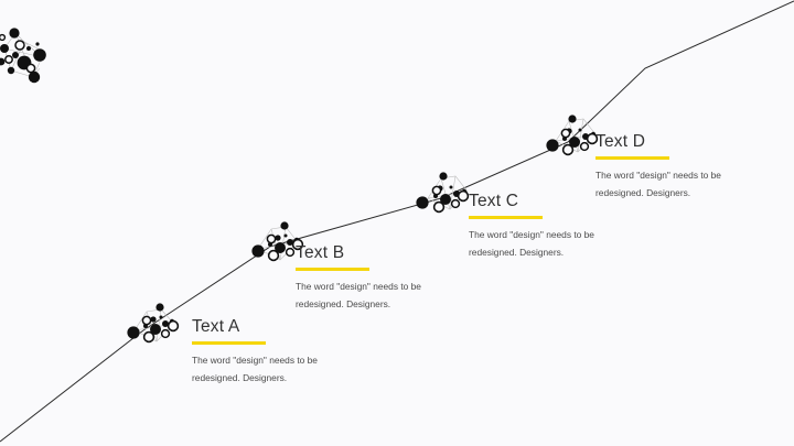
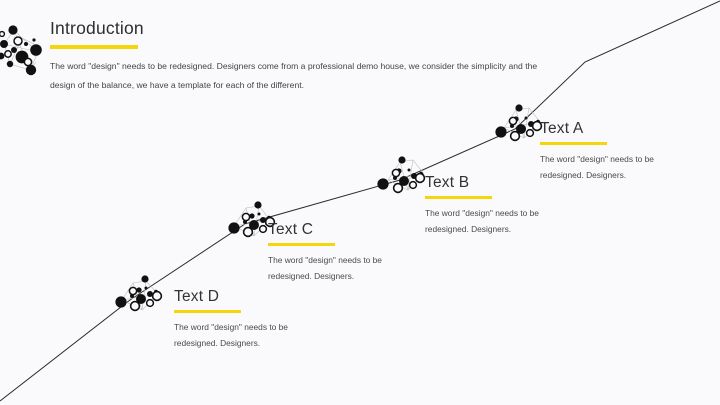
+ Introduction
+ The word "design" needs to be redesigned. Designers come from a professional demo house, we consider the simplicity and the design of the balance, we have a template for each of the different.
- Text A
+ Text D
  The word "design" needs to be redesigned. Designers.
- Text B
+ Text C
  The word "design" needs to be redesigned. Designers.
- Text C
+ Text B
  The word "design" needs to be redesigned. Designers.
- Text D
+ Text A
  The word "design" needs to be redesigned. Designers.
